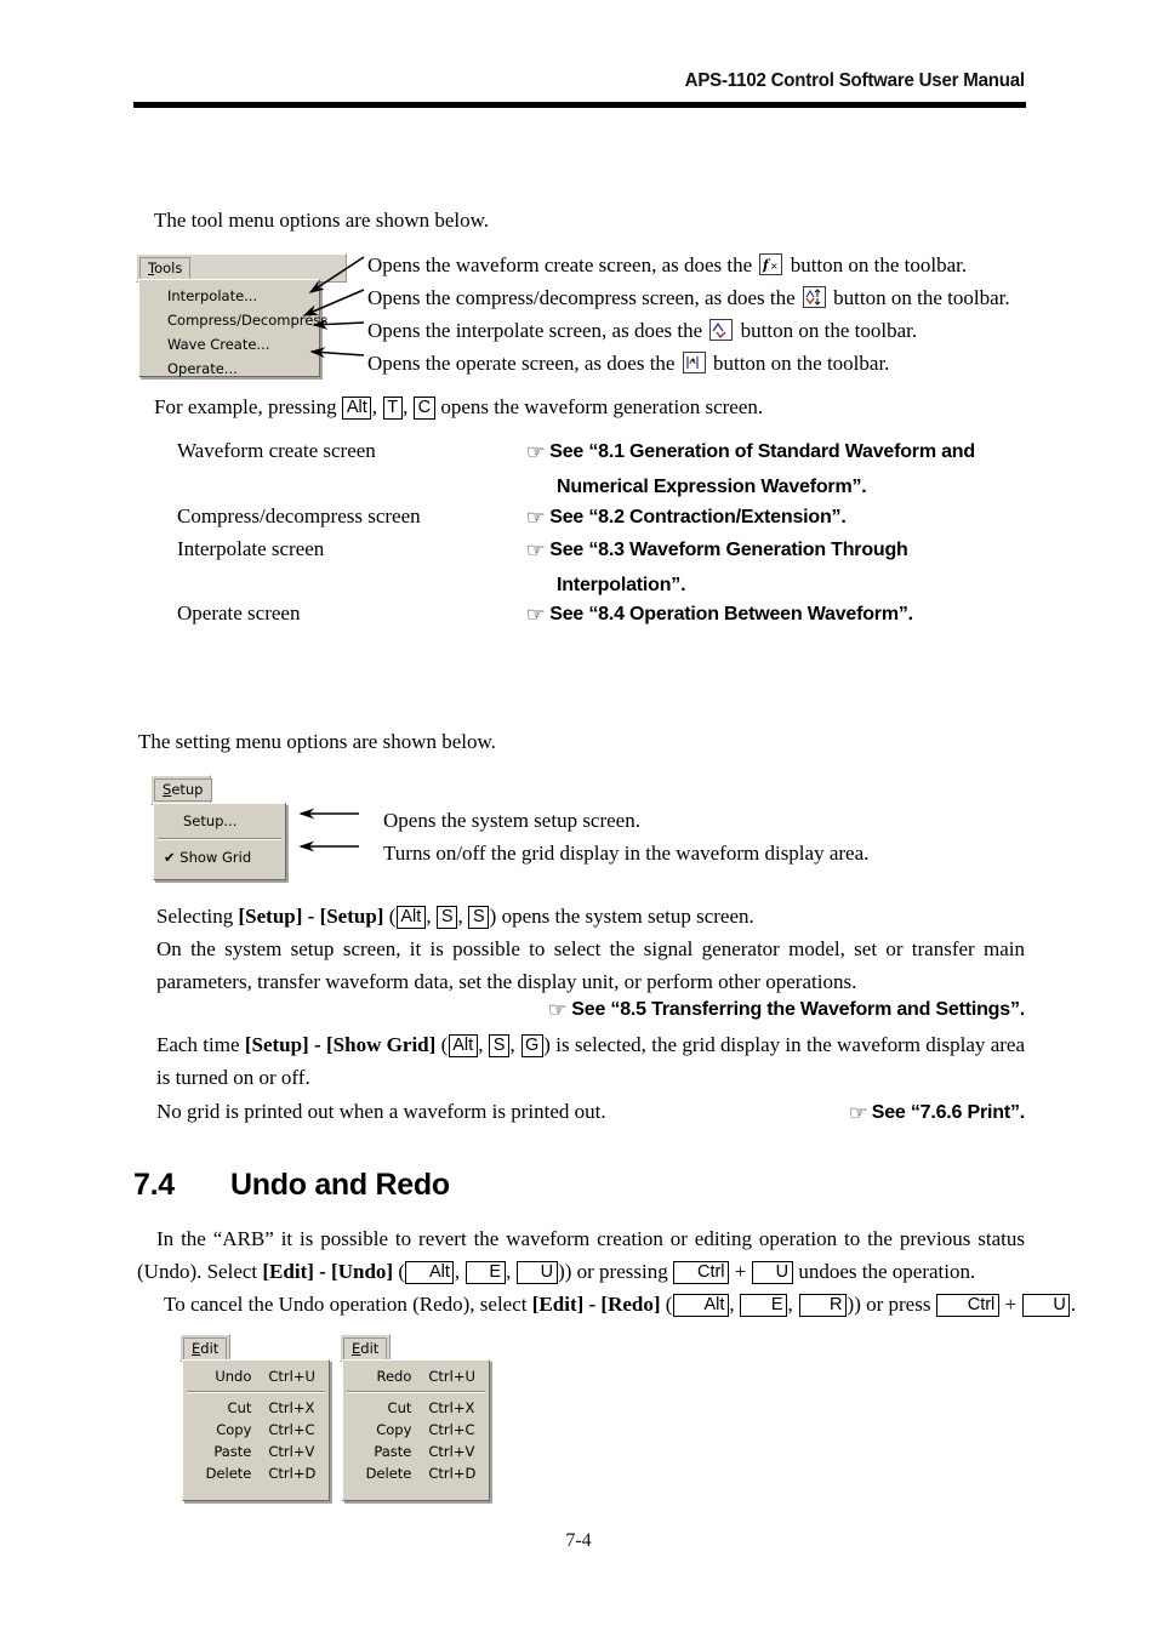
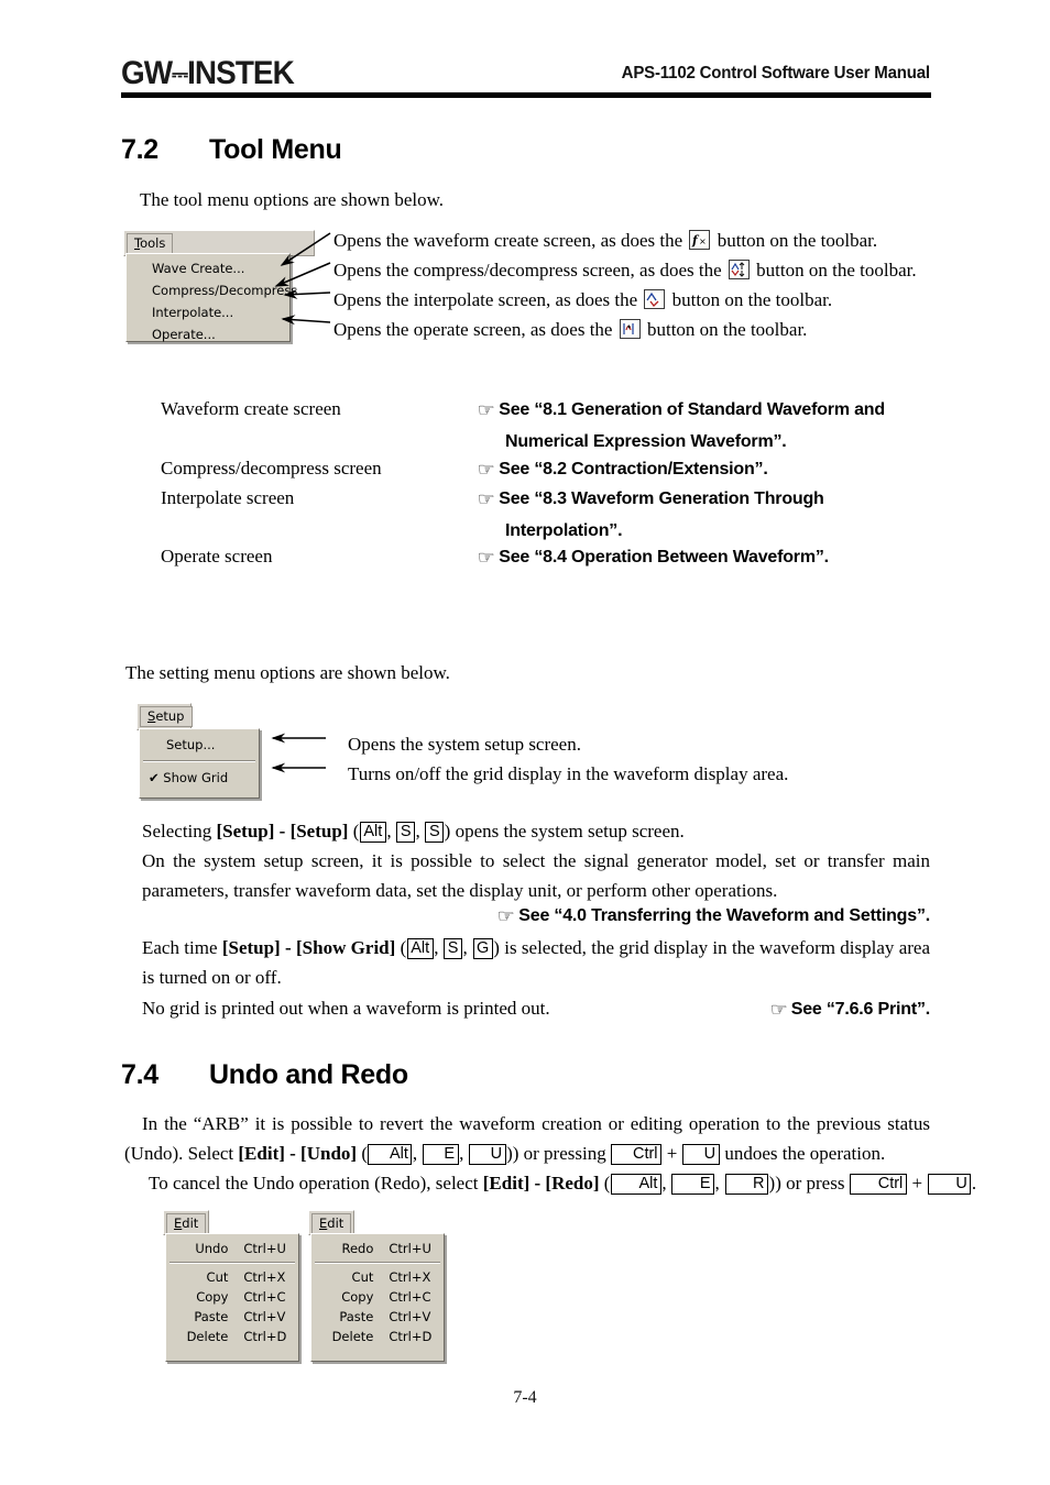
+ GW⎓INSTEK
  APS-1102 Control Software User Manual
+ 7.2 Tool Menu
  The tool menu options are shown below.
  Tools
- Interpolate...
+ Wave Create...
  Compress/Decompress
- Wave Create...
+ Interpolate...
  Operate...
  Opens the waveform create screen, as does the
  f
  ×
  button on the toolbar.
  Opens the compress/decompress screen, as does the button on the toolbar.
  Opens the interpolate screen, as does the button on the toolbar.
  Opens the operate screen, as does the button on the toolbar.
- For example, pressing Alt , T , C opens the waveform generation screen.
  Waveform create screen
  ☞ See “8.1 Generation of Standard Waveform and
  Numerical Expression Waveform”.
  Compress/decompress screen
  ☞ See “8.2 Contraction/Extension”.
  Interpolate screen
  ☞ See “8.3 Waveform Generation Through
  Interpolation”.
  Operate screen
  ☞ See “8.4 Operation Between Waveform”.
  The setting menu options are shown below.
  Setup
  Setup...
  ✔ Show Grid
  Opens the system setup screen.
  Turns on/off the grid display in the waveform display area.
  Selecting [Setup] - [Setup] ( Alt , S , S ) opens the system setup screen.
  On the system setup screen, it is possible to select the signal generator model, set or transfer main parameters, transfer waveform data, set the display unit, or perform other operations.
- ☞ See “8.5 Transferring the Waveform and Settings”.
+ ☞ See “4.0 Transferring the Waveform and Settings”.
  Each time [Setup] - [Show Grid] ( Alt , S , G ) is selected, the grid display in the waveform display area is turned on or off.
  No grid is printed out when a waveform is printed out.
  ☞ See “7.6.6 Print”.
  7.4 Undo and Redo
  In the “ARB” it is possible to revert the waveform creation or editing operation to the previous status (Undo). Select [Edit] - [Undo] ( Alt , E , U )) or pressing Ctrl + U undoes the operation.
  To cancel the Undo operation (Redo), select [Edit] - [Redo] ( Alt , E , R )) or press Ctrl + U .
  Edit
  Undo
  Ctrl+U
  Cut
  Ctrl+X
  Copy
  Ctrl+C
  Paste
  Ctrl+V
  Delete
  Ctrl+D
  Edit
  Redo
  Ctrl+U
  Cut
  Ctrl+X
  Copy
  Ctrl+C
  Paste
  Ctrl+V
  Delete
  Ctrl+D
  7-4
